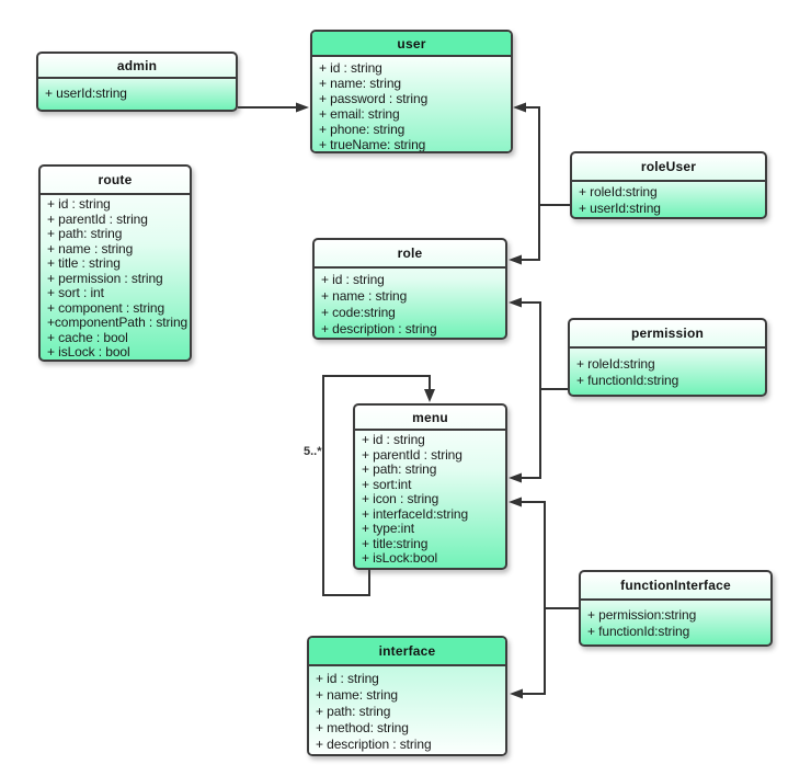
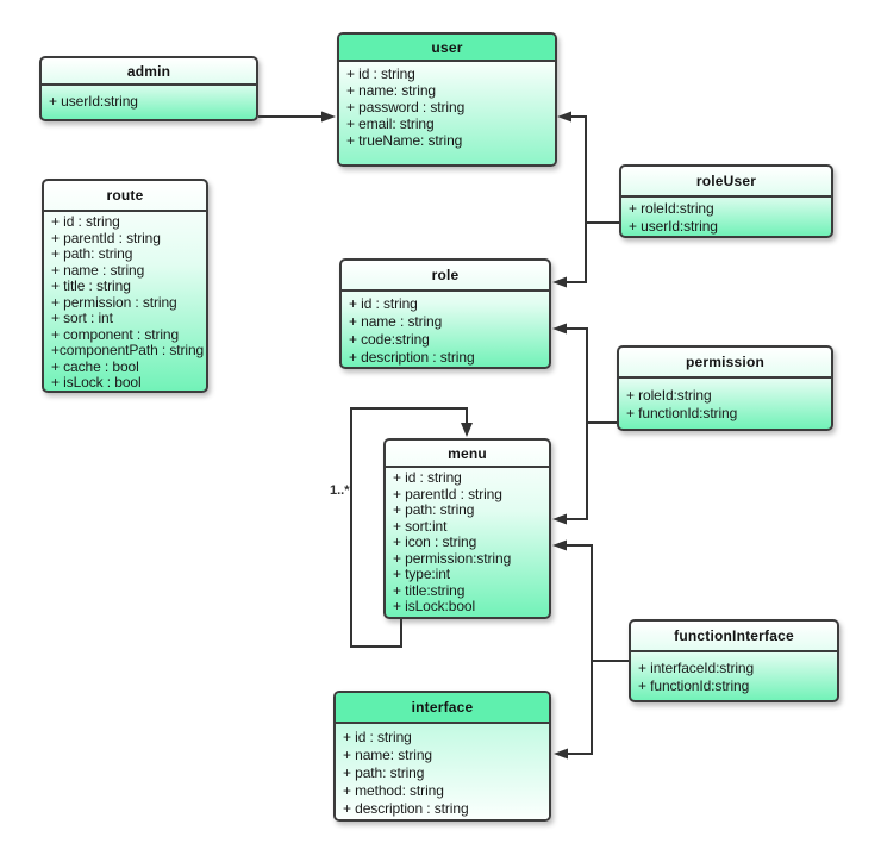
- 5..*
+ 1..*
  admin
  + userId:string
  user
  + id : string
  + name: string
  + password : string
  + email: string
- + phone: string
  + trueName: string
  route
  + id : string
  + parentId : string
  + path: string
  + name : string
  + title : string
  + permission : string
  + sort : int
  + component : string
  +componentPath : string
  + cache : bool
  + isLock : bool
  roleUser
  + roleId:string
  + userId:string
  role
  + id : string
  + name : string
  + code:string
  + description : string
  permission
  + roleId:string
  + functionId:string
  menu
  + id : string
  + parentId : string
  + path: string
  + sort:int
  + icon : string
- + interfaceId:string
+ + permission:string
  + type:int
  + title:string
  + isLock:bool
  functionInterface
- + permission:string
+ + interfaceId:string
  + functionId:string
  interface
  + id : string
  + name: string
  + path: string
  + method: string
  + description : string
